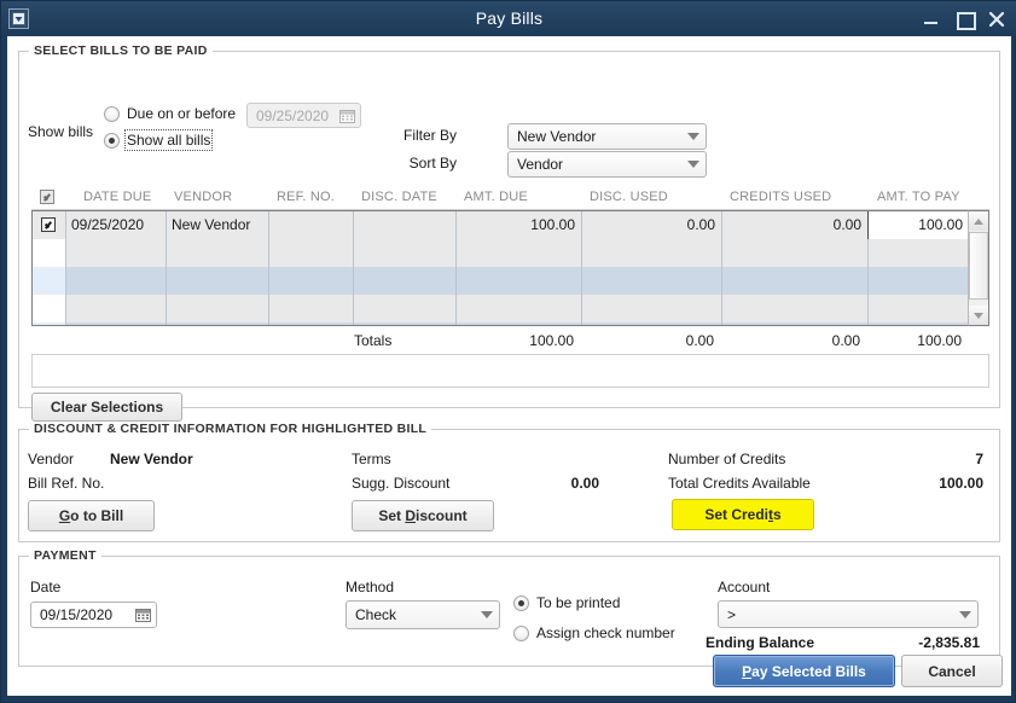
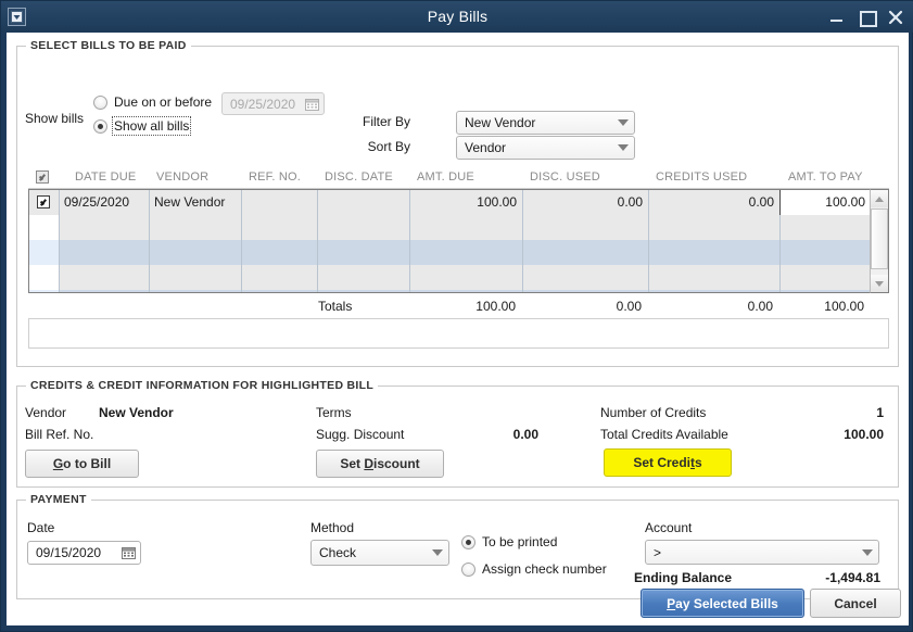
  Pay Bills
  SELECT BILLS TO BE PAID
  Show bills
  Due on or before
  09/25/2020
  Show all bills
  Filter By
  New Vendor
  Sort By
  Vendor
  DATE DUE
  VENDOR
  REF. NO.
  DISC. DATE
  AMT. DUE
  DISC. USED
  CREDITS USED
  AMT. TO PAY
  09/25/2020
  New Vendor
  100.00
  0.00
  0.00
  100.00
  Totals
  100.00
  0.00
  0.00
  100.00
- Clear Selections
- DISCOUNT & CREDIT INFORMATION FOR HIGHLIGHTED BILL
+ CREDITS & CREDIT INFORMATION FOR HIGHLIGHTED BILL
  Vendor
  New Vendor
  Bill Ref. No.
  Go to Bill
  Terms
  Sugg. Discount
  0.00
  Set Discount
  Number of Credits
- 7
+ 1
  Total Credits Available
  100.00
  Set Credits
  PAYMENT
  Date
  09/15/2020
  Method
  Check
  To be printed
  Assign check number
  Account
  >
  Ending Balance
- -2,835.81
+ -1,494.81
  Pay Selected Bills
  Cancel
